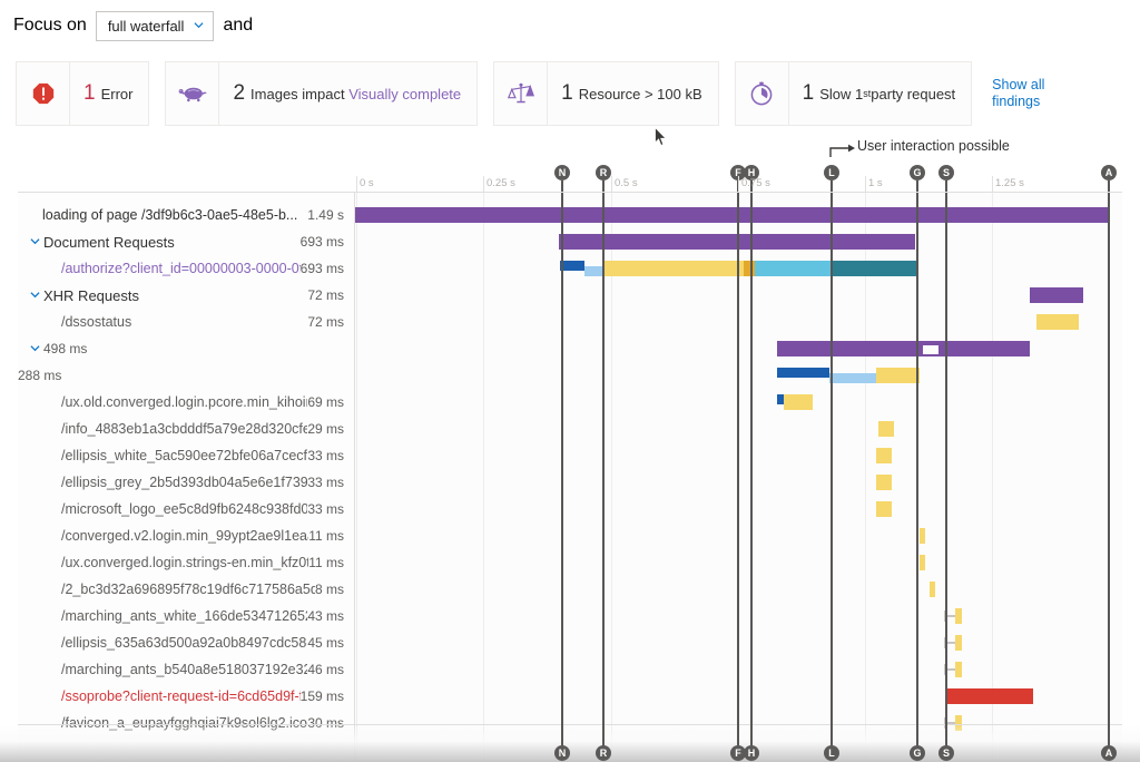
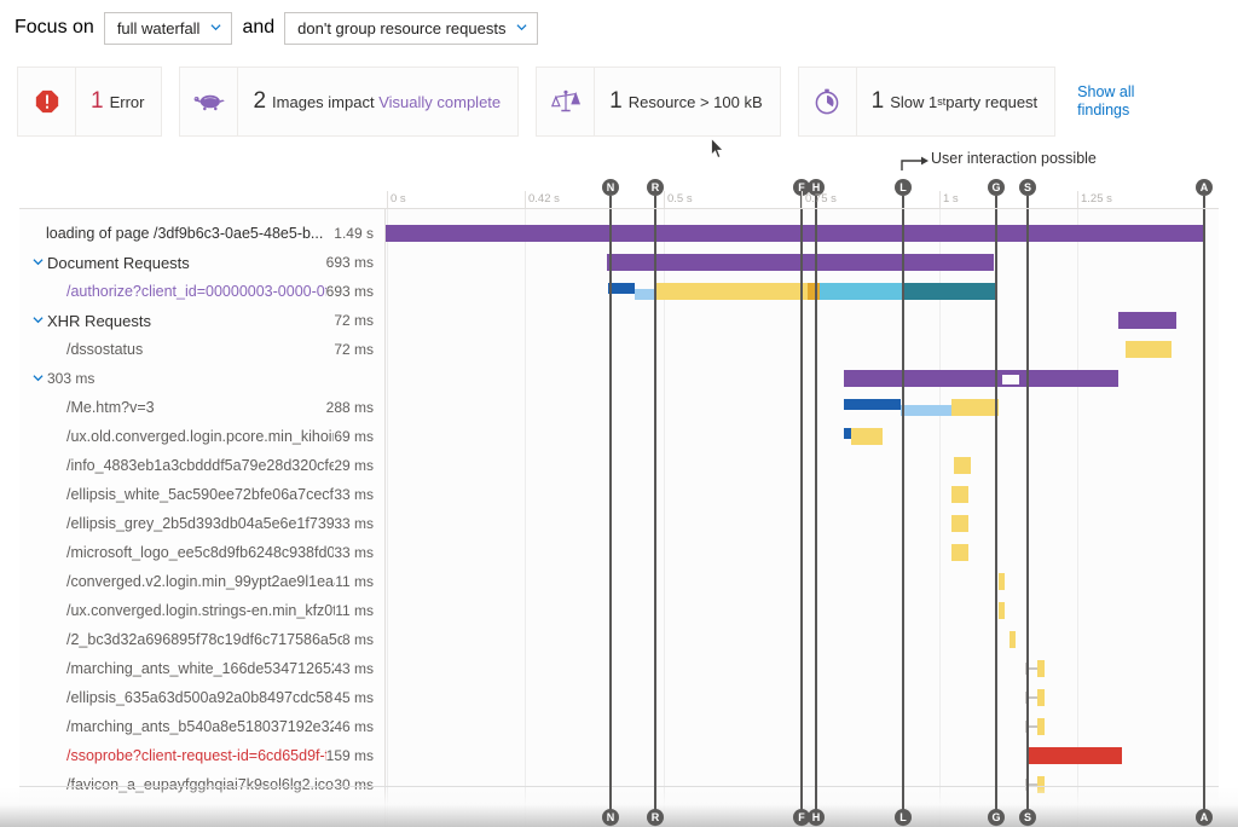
  Focus on
  full waterfall
  and
+ don't group resource requests
  1
  Error
  2
  Images impact
  Visually complete
  1
  Resource > 100 kB
  1
  Slow 1
  st
  party request
  Show all findings
  User interaction possible
  N
  R
  F
  H
  L
  G
  S
  A
  0 s
- 0.25 s
+ 0.42 s
  0.5 s
  0.75 s
  1 s
  1.25 s
  loading of page /3df9b6c3-0ae5-48e5-b...
  1.49 s
  Document Requests
  693 ms
  /authorize?client_id=00000003-0000-0
  693 ms
  XHR Requests
  72 ms
  /dssostatus
  72 ms
- 498 ms
+ 303 ms
+ /Me.htm?v=3
  288 ms
  /ux.old.converged.login.pcore.min_kihoi
  69 ms
  /info_4883eb1a3cbdddf5a79e28d320cfe
  29 ms
  /ellipsis_white_5ac590ee72bfe06a7cecf
  33 ms
  /ellipsis_grey_2b5d393db04a5e6e1f739
  33 ms
  /microsoft_logo_ee5c8d9fb6248c938fd0
  33 ms
  /converged.v2.login.min_99ypt2ae9l1ea
  11 ms
  /ux.converged.login.strings-en.min_kfz0t
  11 ms
  /2_bc3d32a696895f78c19df6c717586a5d
  8 ms
  /marching_ants_white_166de53471265
  43 ms
  /ellipsis_635a63d500a92a0b8497cdc58
  45 ms
  /marching_ants_b540a8e518037192e32
  46 ms
  /ssoprobe?client-request-id=6cd65d9f-
  159 ms
  /favicon_a_eupayfgghqiai7k9sol6lg2.ico
  30 ms
  N
  R
  F
  H
  L
  G
  S
  A
